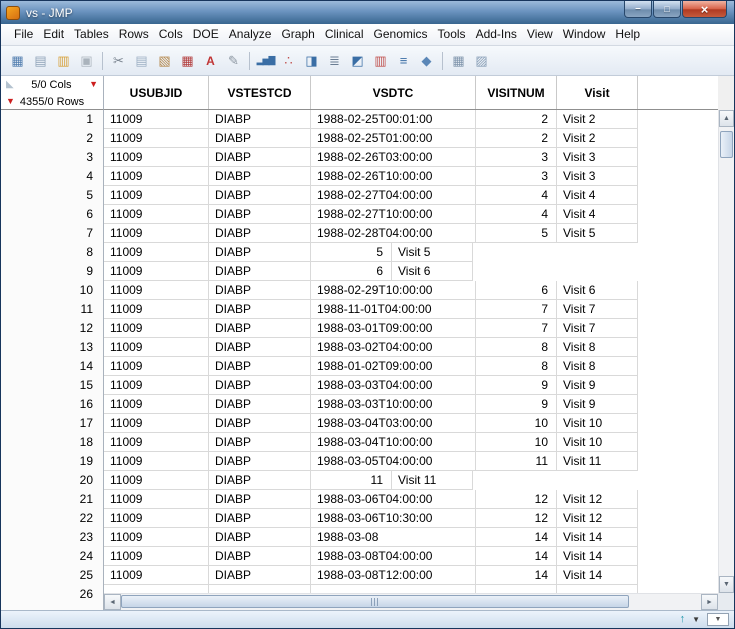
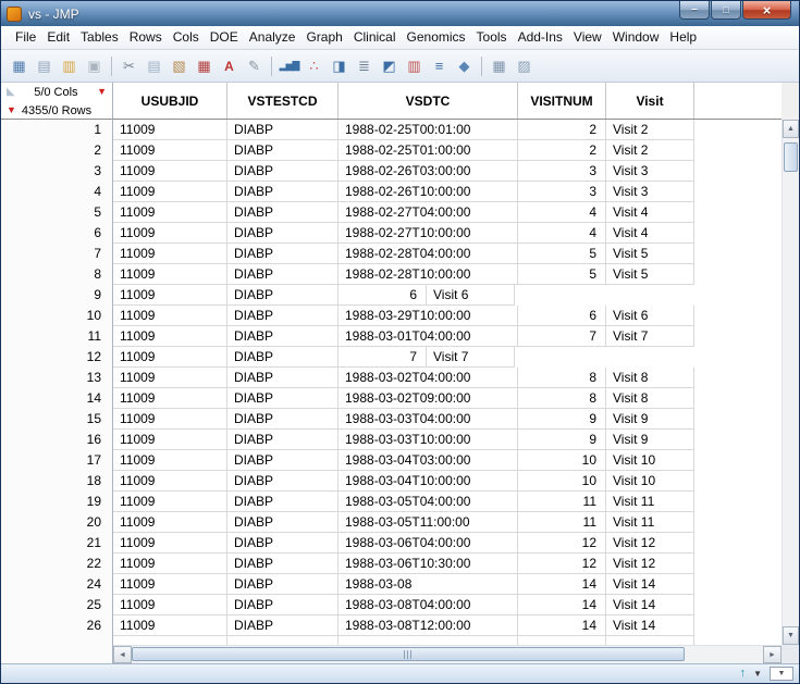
  vs - JMP
  –
  □
  ×
  File
  Edit
  Tables
  Rows
  Cols
  DOE
  Analyze
  Graph
  Clinical
  Genomics
  Tools
  Add-Ins
  View
  Window
  Help
  ▦
  ▤
  ▥
  ▣
  ✂
  ▤
  ▧
  ▦
  A
  ✎
  ▂▅▇
  ∴
  ◨
  ≣
  ◩
  ▥
  ≡
  ◆
  ▦
  ▨
  ◣
  5/0 Cols
  ▼
  ▼
  4355/0 Rows
  USUBJID
  VSTESTCD
  VSDTC
  VISITNUM
  Visit
  1
  2
  3
  4
  5
  6
  7
  8
  9
  10
  11
  12
  13
  14
  15
  16
  17
  18
  19
  20
  21
  22
- 23
  24
  25
  26
  11009
  DIABP
  1988-02-25T00:01:00
  2
  Visit 2
  11009
  DIABP
  1988-02-25T01:00:00
  2
  Visit 2
  11009
  DIABP
  1988-02-26T03:00:00
  3
  Visit 3
  11009
  DIABP
  1988-02-26T10:00:00
  3
  Visit 3
  11009
  DIABP
  1988-02-27T04:00:00
  4
  Visit 4
  11009
  DIABP
  1988-02-27T10:00:00
  4
  Visit 4
  11009
  DIABP
  1988-02-28T04:00:00
  5
  Visit 5
  11009
  DIABP
+ 1988-02-28T10:00:00
  5
  Visit 5
  11009
  DIABP
  6
  Visit 6
  11009
  DIABP
- 1988-02-29T10:00:00
+ 1988-03-29T10:00:00
  6
  Visit 6
  11009
  DIABP
- 1988-11-01T04:00:00
+ 1988-03-01T04:00:00
  7
  Visit 7
  11009
  DIABP
- 1988-03-01T09:00:00
  7
  Visit 7
  11009
  DIABP
  1988-03-02T04:00:00
  8
  Visit 8
  11009
  DIABP
- 1988-01-02T09:00:00
+ 1988-03-02T09:00:00
  8
  Visit 8
  11009
  DIABP
  1988-03-03T04:00:00
  9
  Visit 9
  11009
  DIABP
  1988-03-03T10:00:00
  9
  Visit 9
  11009
  DIABP
  1988-03-04T03:00:00
  10
  Visit 10
  11009
  DIABP
  1988-03-04T10:00:00
  10
  Visit 10
  11009
  DIABP
  1988-03-05T04:00:00
  11
  Visit 11
  11009
  DIABP
+ 1988-03-05T11:00:00
  11
  Visit 11
  11009
  DIABP
  1988-03-06T04:00:00
  12
  Visit 12
  11009
  DIABP
  1988-03-06T10:30:00
  12
  Visit 12
  11009
  DIABP
  1988-03-08
  14
  Visit 14
  11009
  DIABP
  1988-03-08T04:00:00
  14
  Visit 14
  11009
  DIABP
  1988-03-08T12:00:00
  14
  Visit 14
  ↑
  ▼
